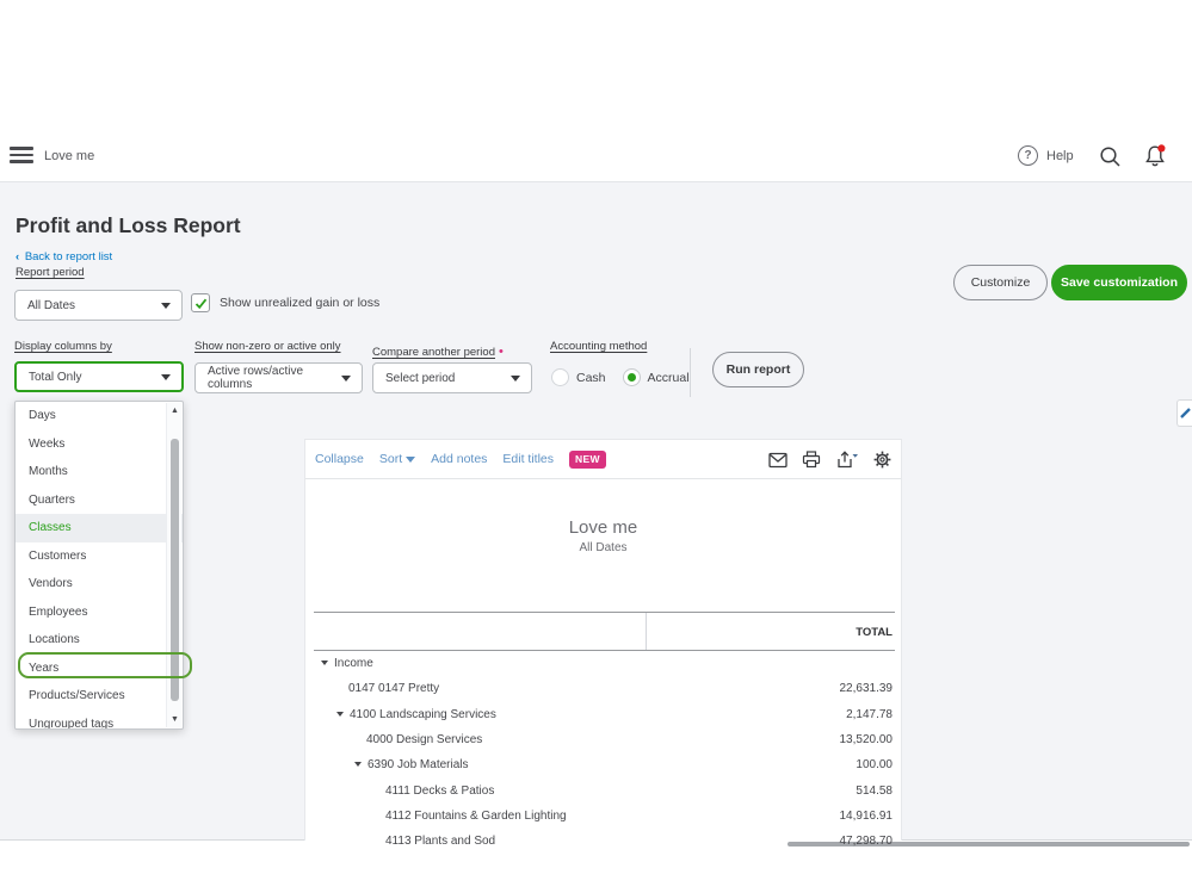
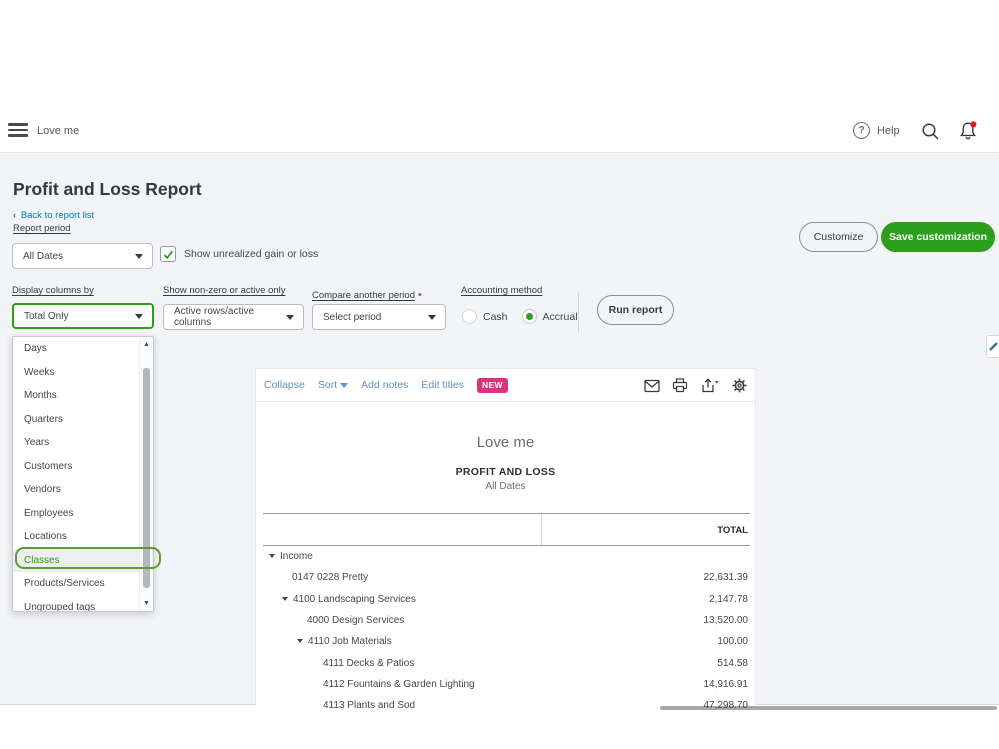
  Love me
  ?
  Help
  Profit and Loss Report
  ‹ Back to report list
  Report period
  All Dates
  Show unrealized gain or loss
  Customize
  Save customization
  Display columns by
  Show non-zero or active only
  Compare another period •
  Accounting method
  Total Only
  Active rows/active columns
  Select period
  Cash
  Accrual
  Run report
  Days
  Weeks
  Months
  Quarters
- Classes
+ Years
  Customers
  Vendors
  Employees
  Locations
- Years
+ Classes
  Products/Services
  Ungrouped tags
  Collapse
  Sort
  Add notes
  Edit titles
  NEW
  Love me
+ PROFIT AND LOSS
  All Dates
  TOTAL
  Income
- 0147 0147 Pretty
+ 0147 0228 Pretty
  22,631.39
  4100 Landscaping Services
  2,147.78
  4000 Design Services
  13,520.00
- 6390 Job Materials
+ 4110 Job Materials
  100.00
  4111 Decks & Patios
  514.58
  4112 Fountains & Garden Lighting
  14,916.91
  4113 Plants and Sod
  47,298.70
